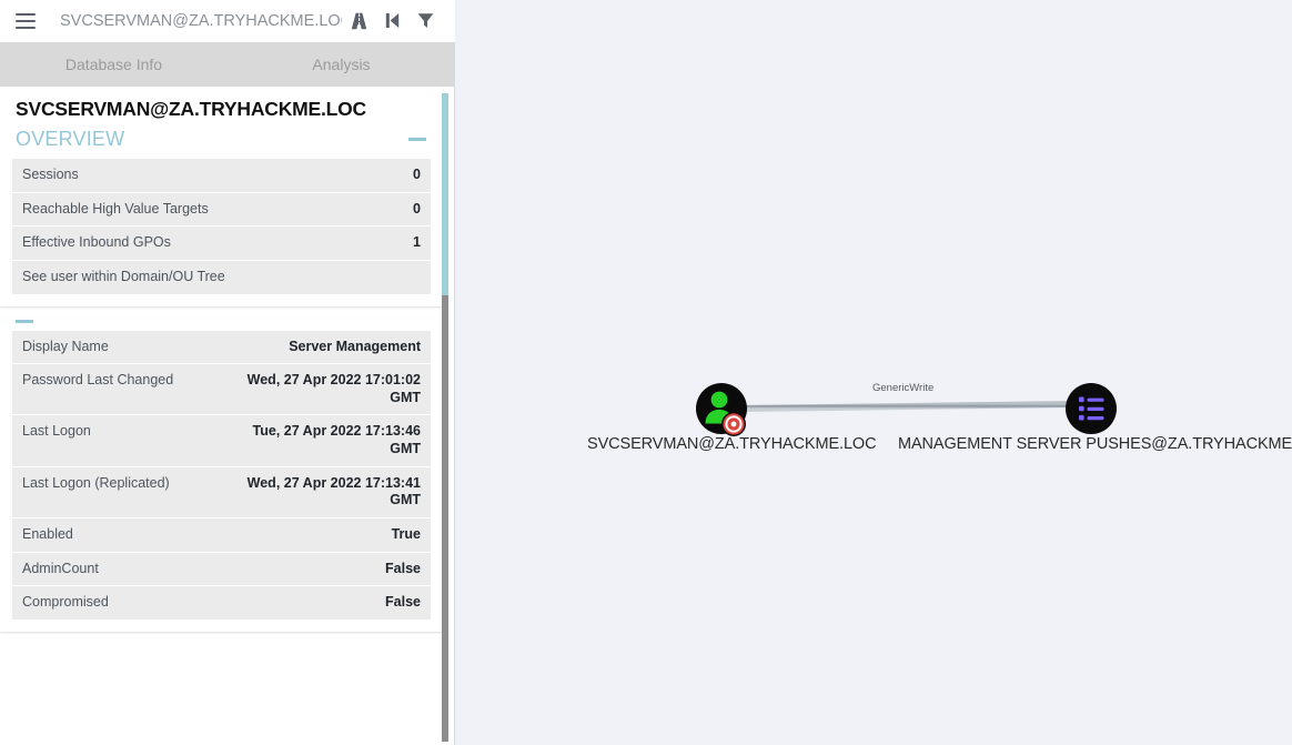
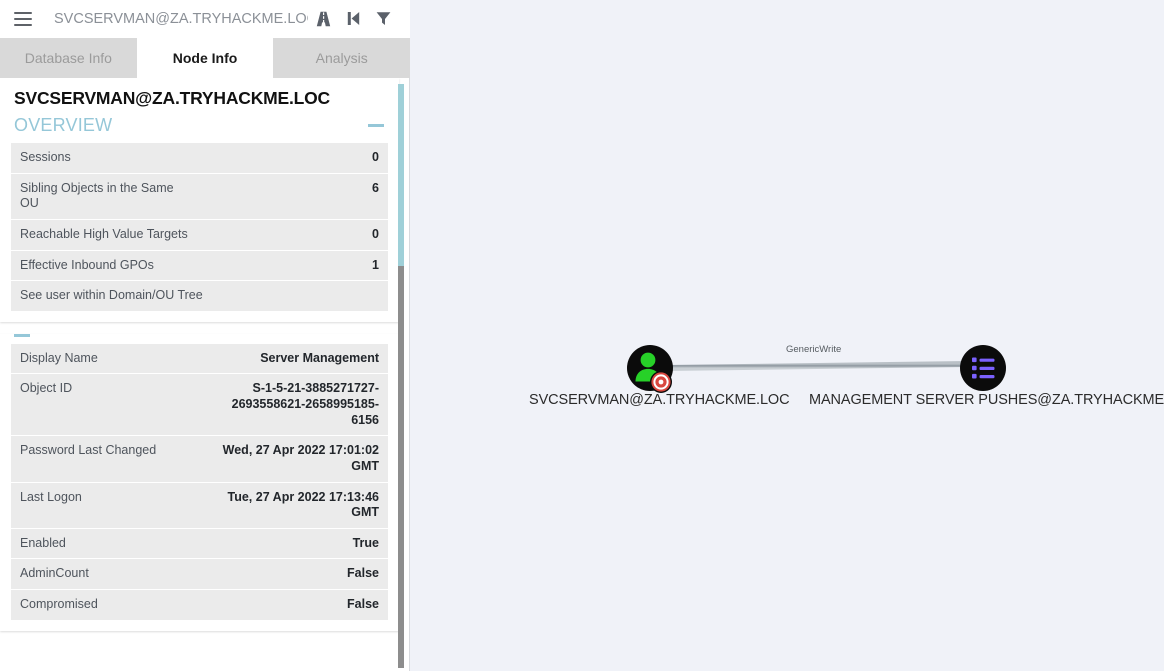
  GenericWrite
  SVCSERVMAN@ZA.TRYHACKME.LOC
  MANAGEMENT SERVER PUSHES@ZA.TRYHACKME
  SVCSERVMAN@ZA.TRYHACKME.LO
  Database Info
+ Node Info
  Analysis
  SVCSERVMAN@ZA.TRYHACKME.LOC
  OVERVIEW
  Sessions	0
+ Sibling Objects in the Same OU	6
  Reachable High Value Targets	0
  Effective Inbound GPOs	1
  See user within Domain/OU Tree
  Display Name	Server Management
+ Object ID	S-1-5-21-3885271727-2693558621-2658995185-6156
  Password Last Changed	Wed, 27 Apr 2022 17:01:02 GMT
  Last Logon	Tue, 27 Apr 2022 17:13:46 GMT
- Last Logon (Replicated)	Wed, 27 Apr 2022 17:13:41 GMT
  Enabled	True
  AdminCount	False
  Compromised	False
